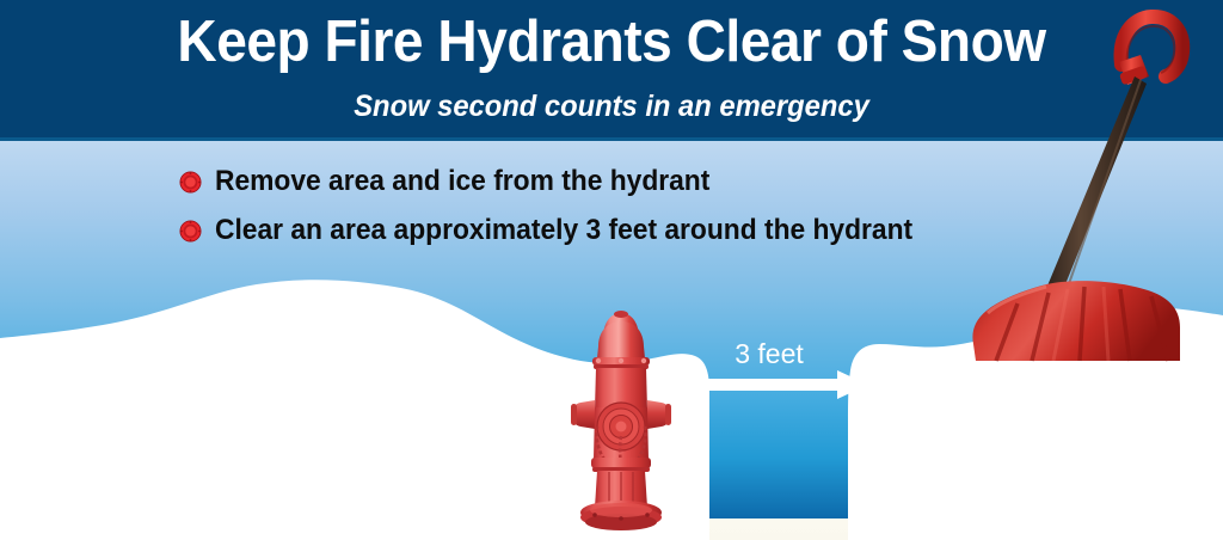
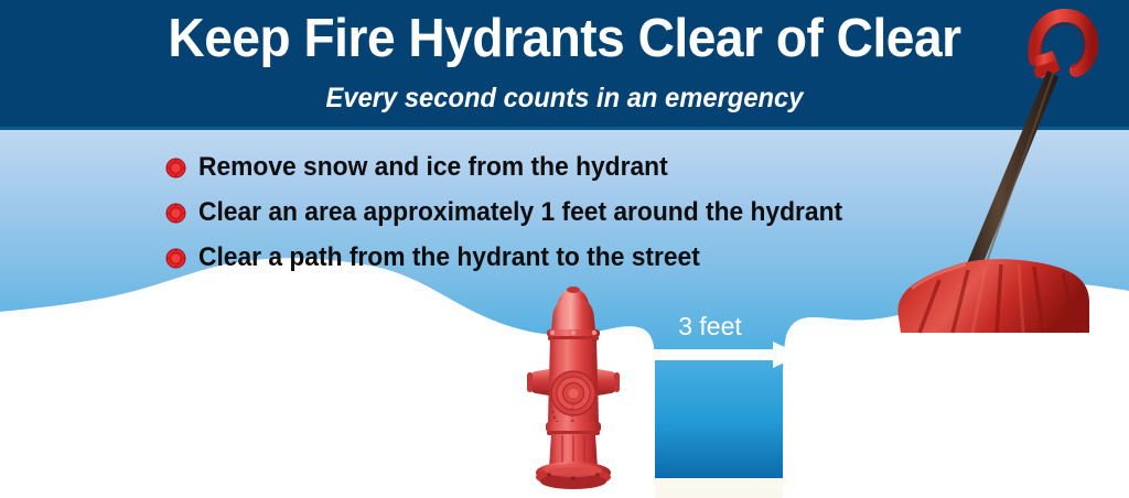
  3 feet
- Keep Fire Hydrants Clear of Snow
+ Keep Fire Hydrants Clear of Clear
- Snow second counts in an emergency
+ Every second counts in an emergency
- Remove area and ice from the hydrant
+ Remove snow and ice from the hydrant
- Clear an area approximately 3 feet around the hydrant
+ Clear an area approximately 1 feet around the hydrant
+ Clear a path from the hydrant to the street
